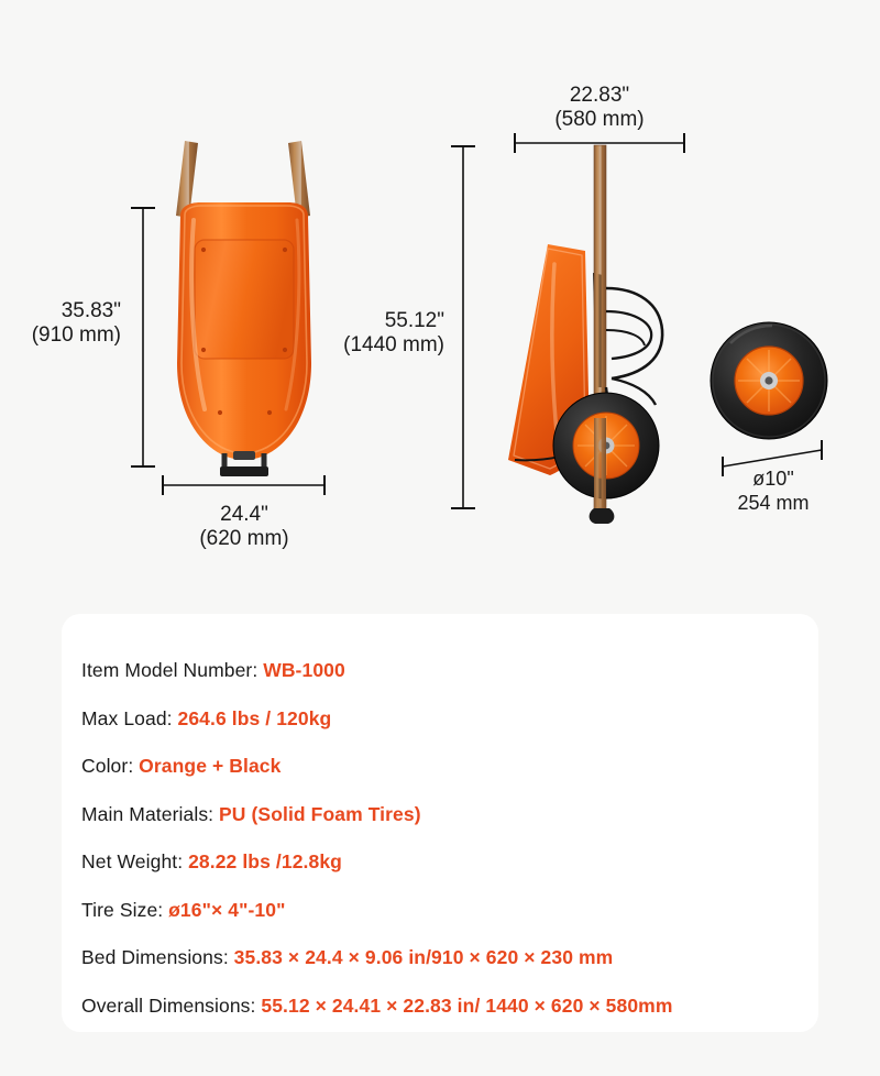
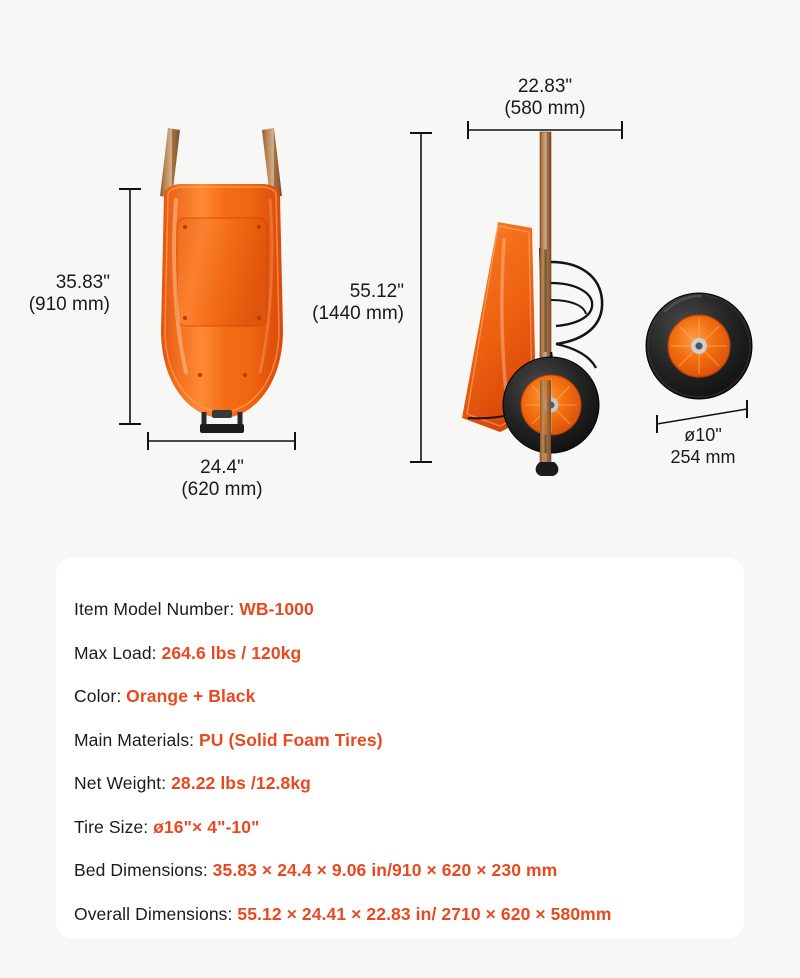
  35.83"
  (910 mm)
  24.4"
  (620 mm)
  55.12"
  (1440 mm)
  22.83"
  (580 mm)
  ø10"
  254 mm
  Item Model Number: WB-1000
  Max Load: 264.6 lbs / 120kg
  Color: Orange + Black
  Main Materials: PU (Solid Foam Tires)
  Net Weight: 28.22 lbs /12.8kg
  Tire Size: ø16"× 4"-10"
  Bed Dimensions: 35.83 × 24.4 × 9.06 in/910 × 620 × 230 mm
- Overall Dimensions: 55.12 × 24.41 × 22.83 in/ 1440 × 620 × 580mm
+ Overall Dimensions: 55.12 × 24.41 × 22.83 in/ 2710 × 620 × 580mm
